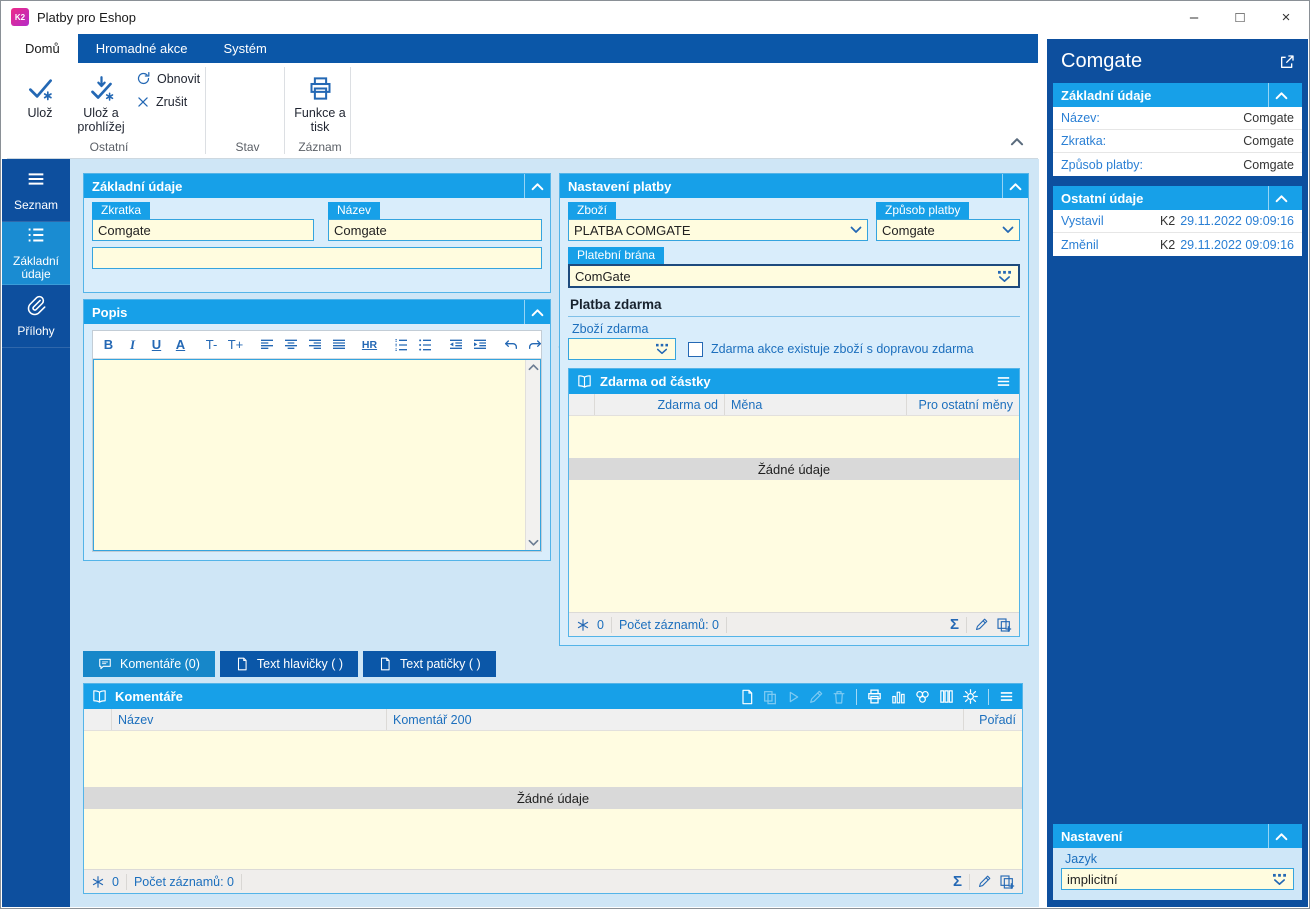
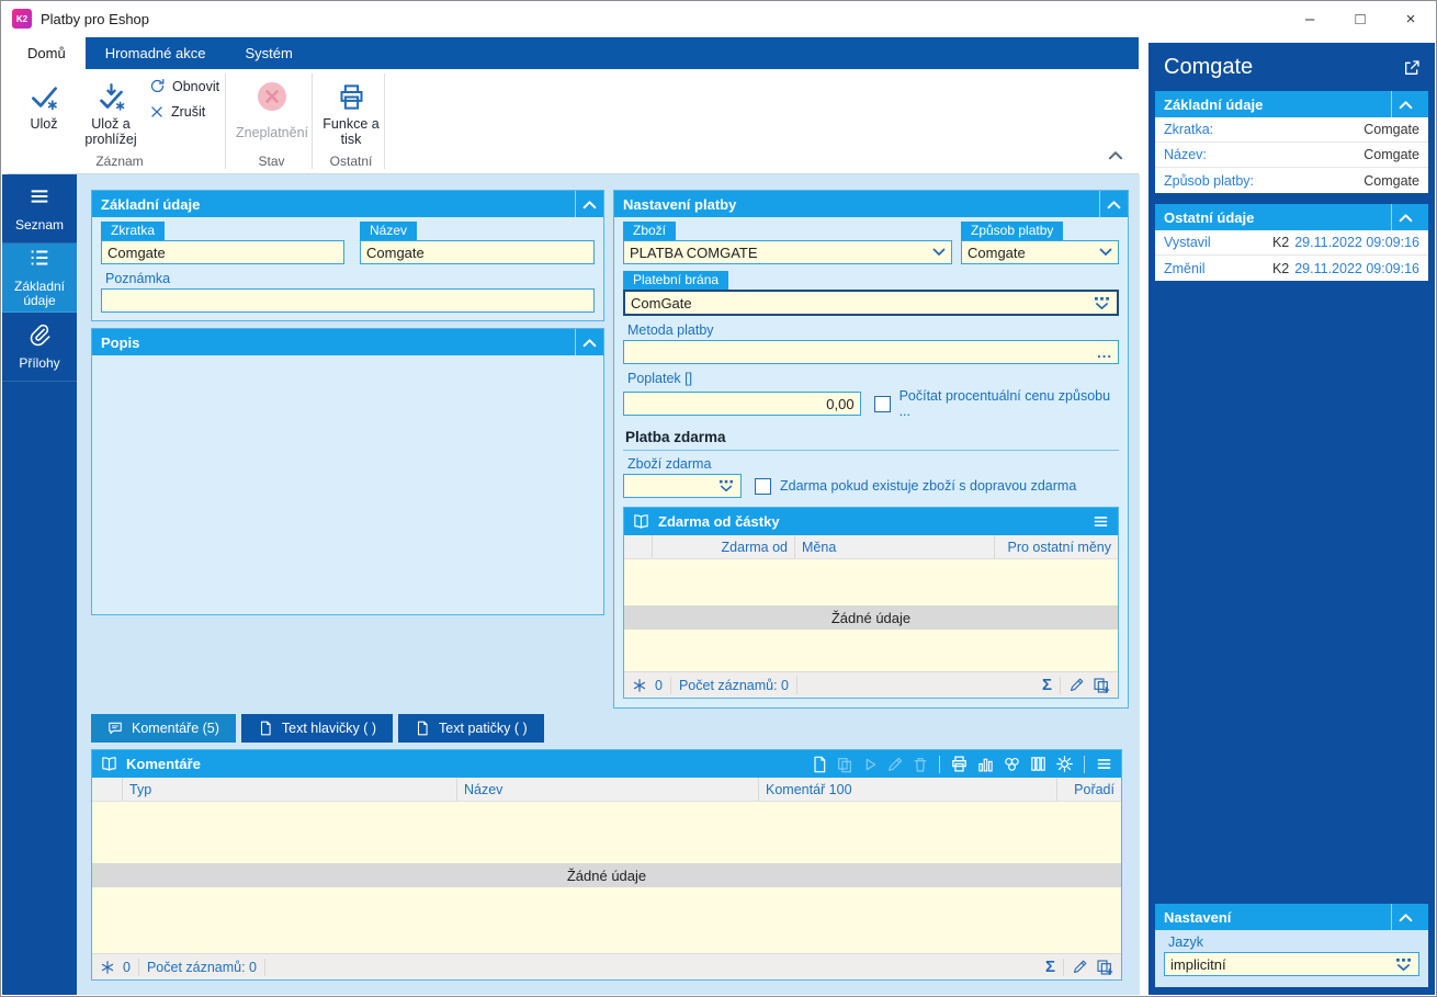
  K2
  Platby pro Eshop
  –
  □
  ×
  Domů
  Hromadné akce
  Systém
  Ulož
  Ulož a prohlížej
  Obnovit
  Zrušit
+ Zneplatnění
  Funkce a tisk
- Ostatní
+ Záznam
  Stav
- Záznam
+ Ostatní
  Seznam
  Základní údaje
  Přílohy
  Základní údaje
  Zkratka
  Comgate
  Název
  Comgate
+ Poznámka
  Popis
- B
- I
- U
- A
- T-
- T+
- HR
  Nastavení platby
  Zboží
  PLATBA COMGATE
  Způsob platby
  Comgate
  Platební brána
  ComGate
+ Metoda platby
+ ...
+ Poplatek []
+ 0,00
+ Počítat procentuální cenu způsobu ...
  Platba zdarma
  Zboží zdarma
- Zdarma akce existuje zboží s dopravou zdarma
+ Zdarma pokud existuje zboží s dopravou zdarma
  Zdarma od částky
  Zdarma od
  Měna
  Pro ostatní měny
  Žádné údaje
  0
  Počet záznamů: 0
  Σ
- Komentáře (0)
+ Komentáře (5)
  Text hlavičky ( )
  Text patičky ( )
  Komentáře
+ Typ
  Název
- Komentář 200
+ Komentář 100
  Pořadí
  Žádné údaje
  0
  Počet záznamů: 0
  Σ
  Comgate
  Základní údaje
- Název:
+ Zkratka:
  Comgate
- Zkratka:
+ Název:
  Comgate
  Způsob platby:
  Comgate
  Ostatní údaje
  Vystavil
  K2
  29.11.2022 09:09:16
  Změnil
  K2
  29.11.2022 09:09:16
  Nastavení
  Jazyk
  implicitní
